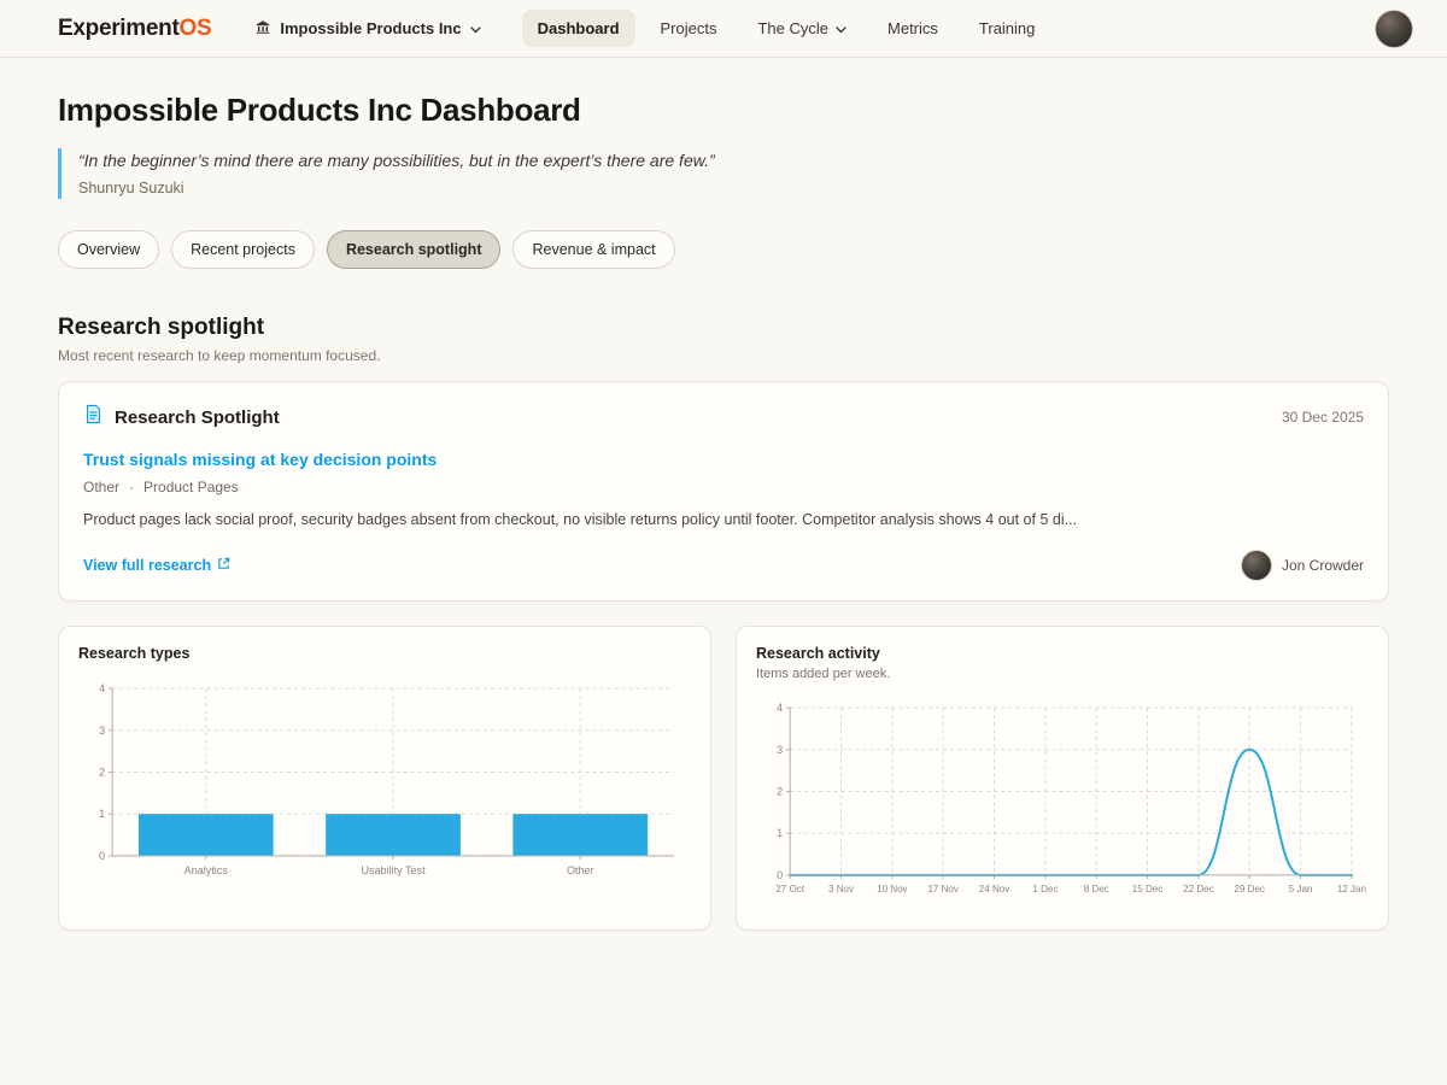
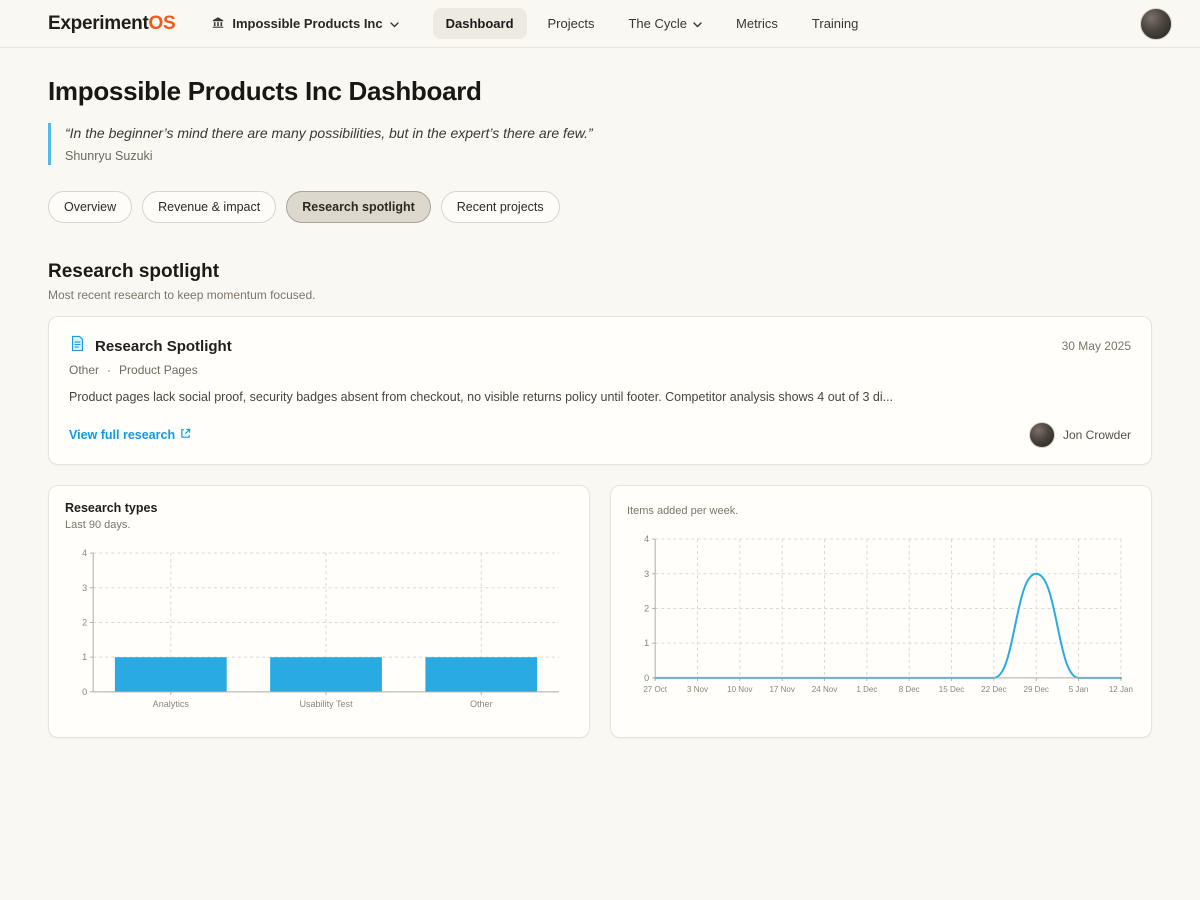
  ExperimentOS
  Impossible Products Inc
  Dashboard
  Projects
  The Cycle
  Metrics
  Training
  Impossible Products Inc Dashboard
  “In the beginner’s mind there are many possibilities, but in the expert’s there are few.”
  Shunryu Suzuki
  Overview
- Recent projects
+ Revenue & impact
  Research spotlight
- Revenue & impact
+ Recent projects
  Research spotlight
  Most recent research to keep momentum focused.
  Research Spotlight
- 30 Dec 2025
+ 30 May 2025
- Trust signals missing at key decision points
  Other
  ·
  Product Pages
- Product pages lack social proof, security badges absent from checkout, no visible returns policy until footer. Competitor analysis shows 4 out of 5 di...
+ Product pages lack social proof, security badges absent from checkout, no visible returns policy until footer. Competitor analysis shows 4 out of 3 di...
  View full research
  Jon Crowder
  Research types
+ Last 90 days.
  0
  1
  2
  3
  4
  Analytics
  Usability Test
  Other
- Research activity
  Items added per week.
  0
  1
  2
  3
  4
  27 Oct
  3 Nov
  10 Nov
  17 Nov
  24 Nov
  1 Dec
  8 Dec
  15 Dec
  22 Dec
  29 Dec
  5 Jan
  12 Jan
